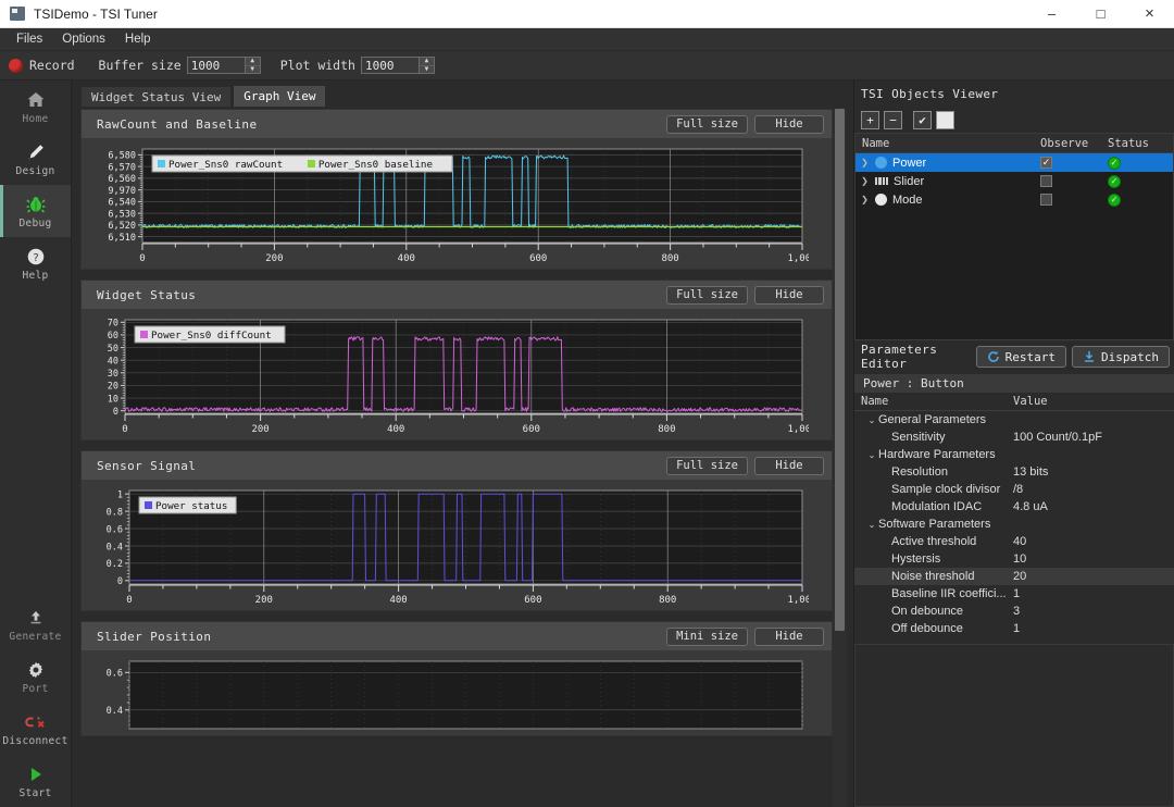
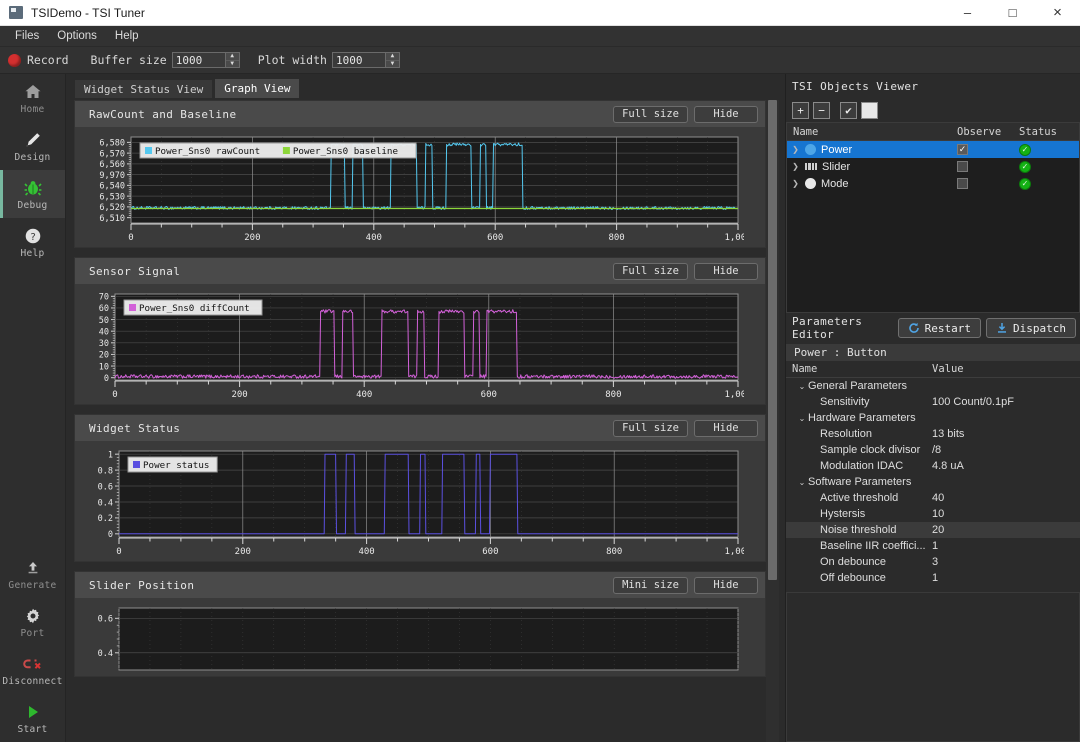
  TSIDemo - TSI Tuner
  –
  □
  ×
  Files
  Options
  Help
  Record
  Buffer size
  1000
  Plot width
  1000
  Home
  Design
  Debug
  ?
  Help
  Generate
  Port
  Disconnect
  Start
  Widget Status View
  Graph View
  RawCount and Baseline
  Full size
  Hide
  6,510
  6,520
  6,530
  6,540
  9,970
  6,560
  6,570
  6,580
  0
  200
  400
  600
  800
  1,00
  Power_Sns0 rawCount
  Power_Sns0 baseline
- Widget Status
+ Sensor Signal
  Full size
  Hide
  0
  10
  20
  30
  40
  50
  60
  70
  0
  200
  400
  600
  800
  1,00
  Power_Sns0 diffCount
- Sensor Signal
+ Widget Status
  Full size
  Hide
  0
  0.2
  0.4
  0.6
  0.8
  1
  0
  200
  400
  600
  800
  1,00
  Power status
  Slider Position
  Mini size
  Hide
  0.4
  0.6
  TSI Objects Viewer
  +
  −
  ✔
  Name
  Observe
  Status
  ❯
  Power
  ✓
  ✓
  ❯
  Slider
  ✓
  ❯
  Mode
  ✓
  Parameters Editor
  Restart
  Dispatch
  Power : Button
  Name
  Value
  ⌄
  General Parameters
  Sensitivity
  100 Count/0.1pF
  ⌄
  Hardware Parameters
  Resolution
  13 bits
  Sample clock divisor
  /8
  Modulation IDAC
  4.8 uA
  ⌄
  Software Parameters
  Active threshold
  40
  Hystersis
  10
  Noise threshold
  20
  Baseline IIR coeffici...
  1
  On debounce
  3
  Off debounce
  1
